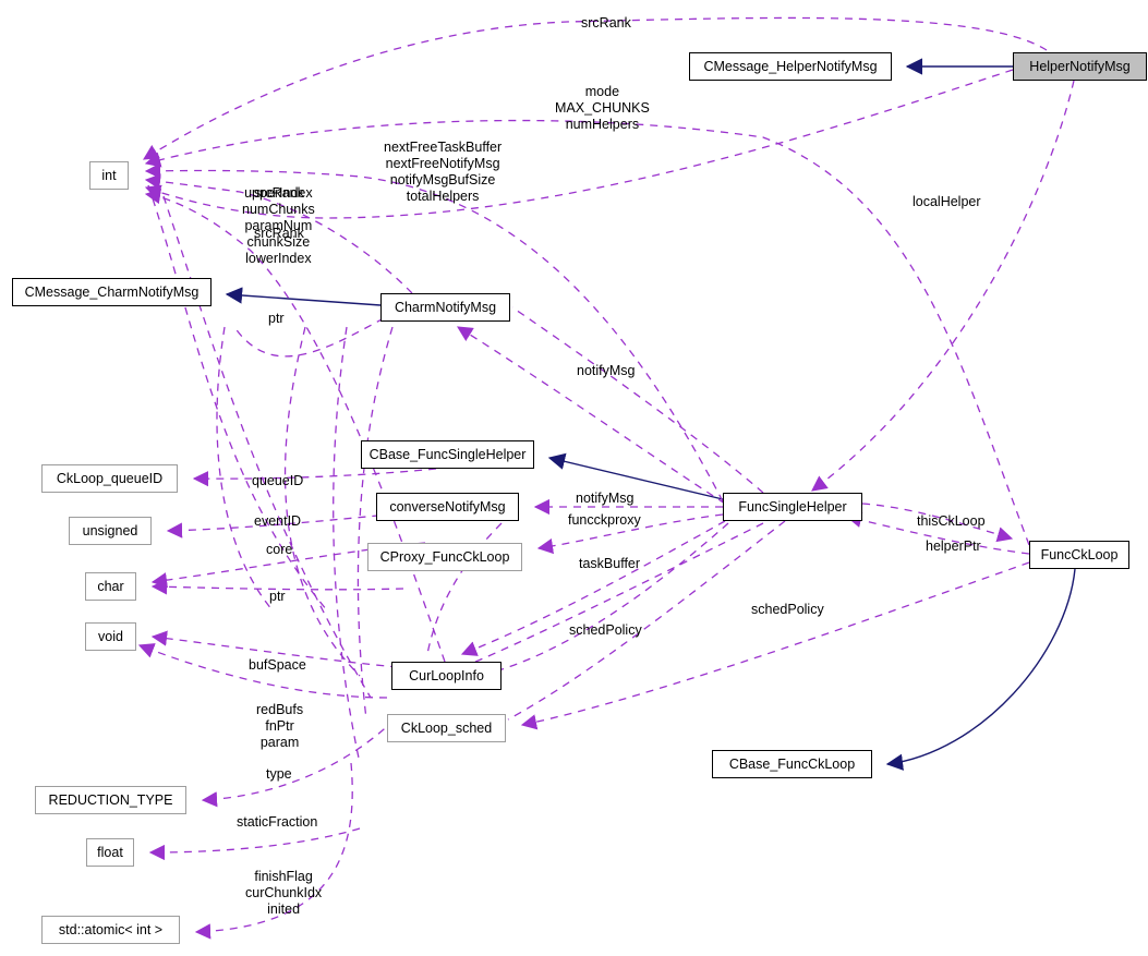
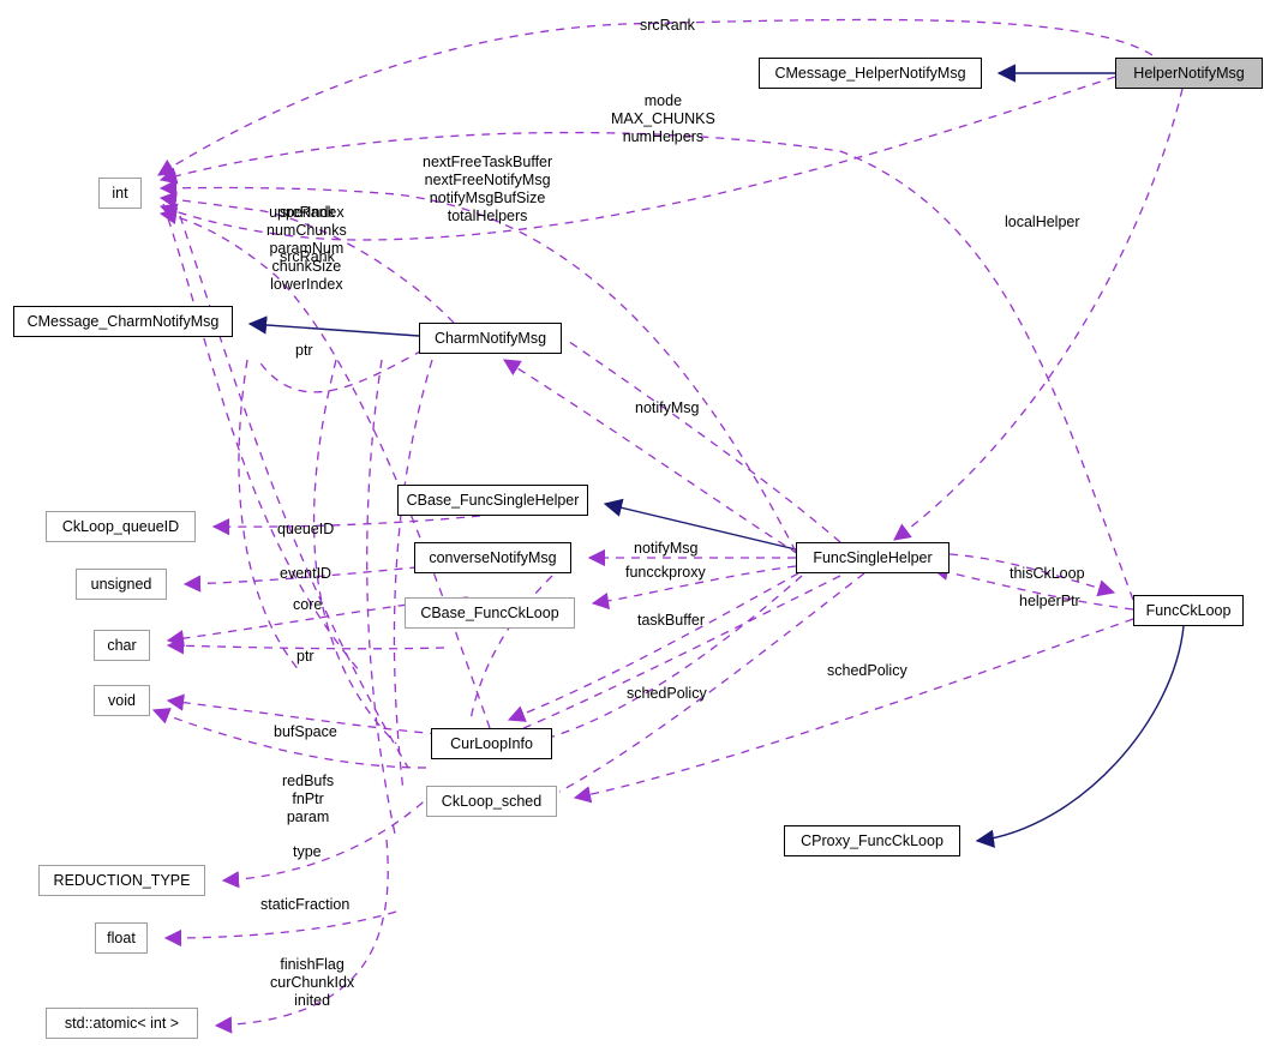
  int
  CMessage_CharmNotifyMsg
  CharmNotifyMsg
  CMessage_HelperNotifyMsg
  HelperNotifyMsg
  CkLoop_queueID
  unsigned
  char
  void
  CBase_FuncSingleHelper
  converseNotifyMsg
- CProxy_FuncCkLoop
+ CBase_FuncCkLoop
  FuncSingleHelper
  FuncCkLoop
  CurLoopInfo
  CkLoop_sched
- CBase_FuncCkLoop
+ CProxy_FuncCkLoop
  REDUCTION_TYPE
  float
  std::atomic< int >
  srcRank
  mode
  MAX_CHUNKS
  numHelpers
  nextFreeTaskBuffer
  nextFreeNotifyMsg
  notifyMsgBufSize
  totalHelpers
  upperIndex
  numChunks
  paramNum
  chunkSize
  lowerIndex
  srcRank
  srcRank
  localHelper
  ptr
  notifyMsg
  queueID
  eventID
  core
  notifyMsg
  funcckproxy
  thisCkLoop
  helperPtr
  taskBuffer
  ptr
  schedPolicy
  schedPolicy
  bufSpace
  redBufs
  fnPtr
  param
  type
  staticFraction
  finishFlag
  curChunkIdx
  inited
